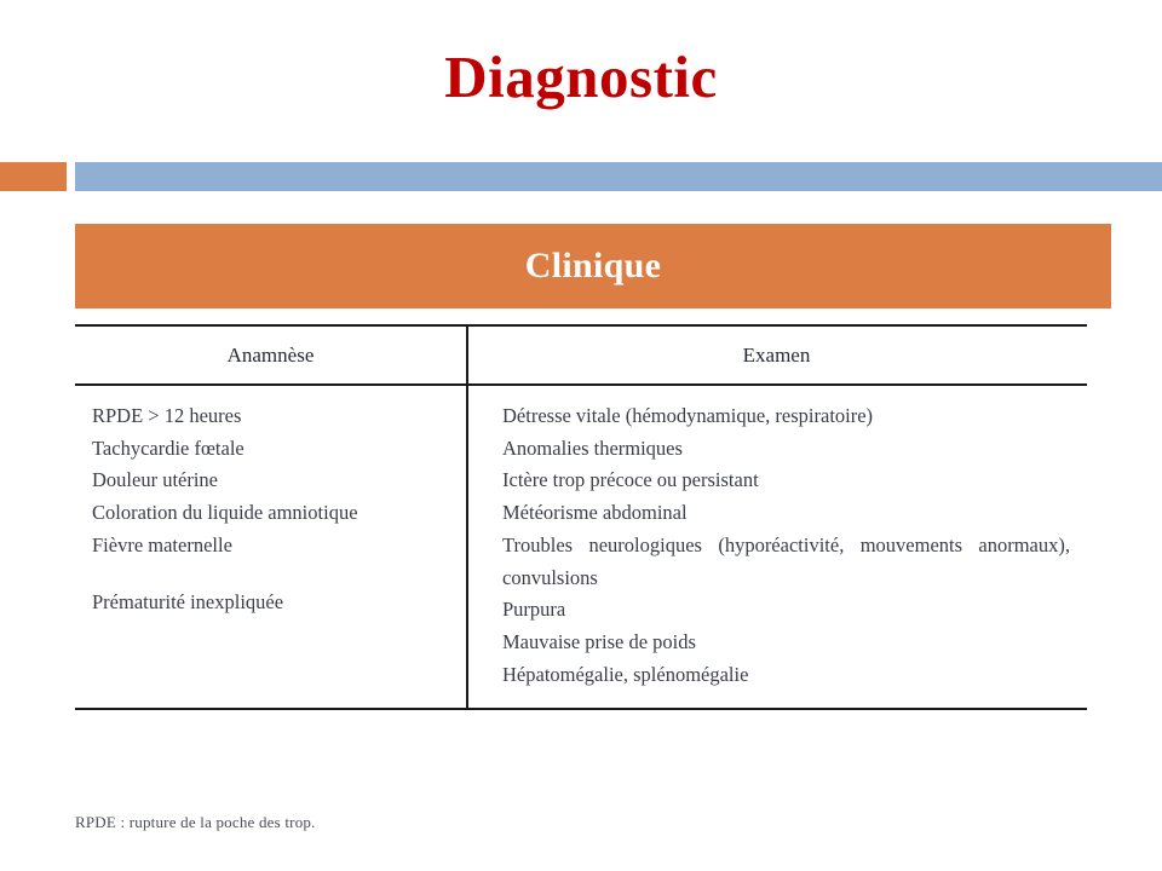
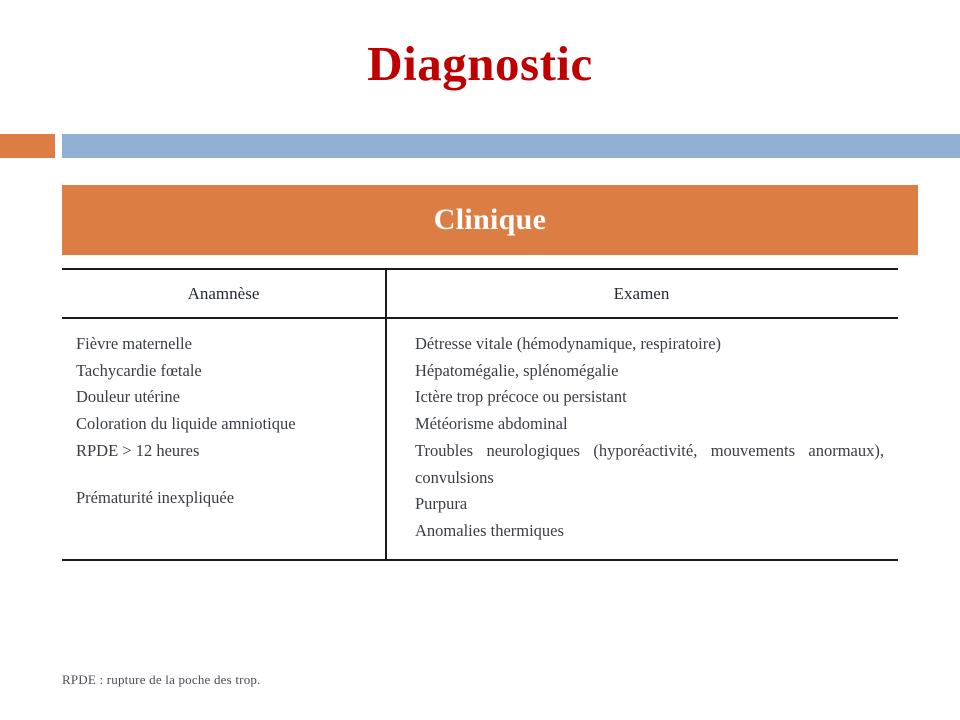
  Diagnostic
  Clinique
  Anamnèse
  Examen
- RPDE > 12 heures
+ Fièvre maternelle
  Tachycardie fœtale
  Douleur utérine
  Coloration du liquide amniotique
- Fièvre maternelle
+ RPDE > 12 heures
  Prématurité inexpliquée
  Détresse vitale (hémodynamique, respiratoire)
- Anomalies thermiques
+ Hépatomégalie, splénomégalie
  Ictère trop précoce ou persistant
  Météorisme abdominal
  Troubles neurologiques (hyporéactivité, mouvements anormaux), convulsions
  Purpura
- Mauvaise prise de poids
- Hépatomégalie, splénomégalie
+ Anomalies thermiques
  RPDE : rupture de la poche des trop.
